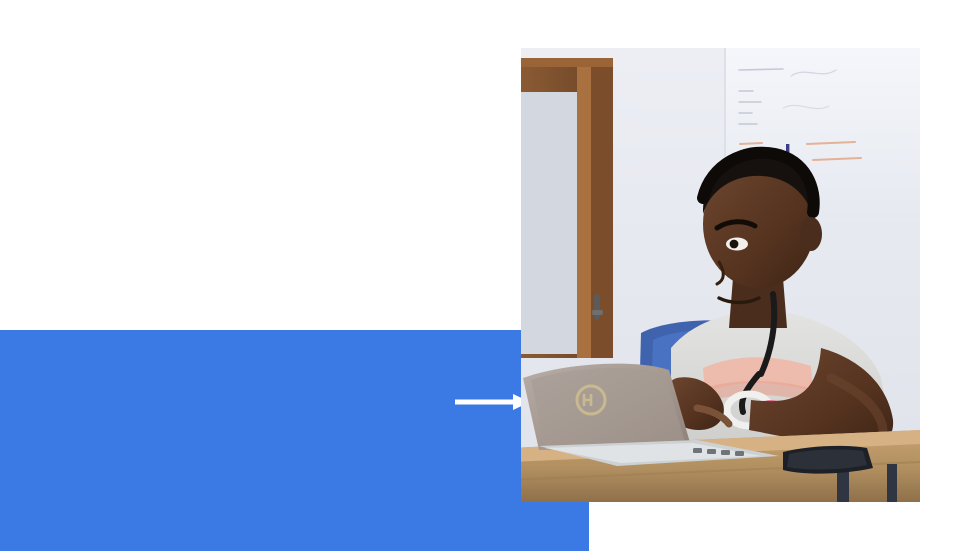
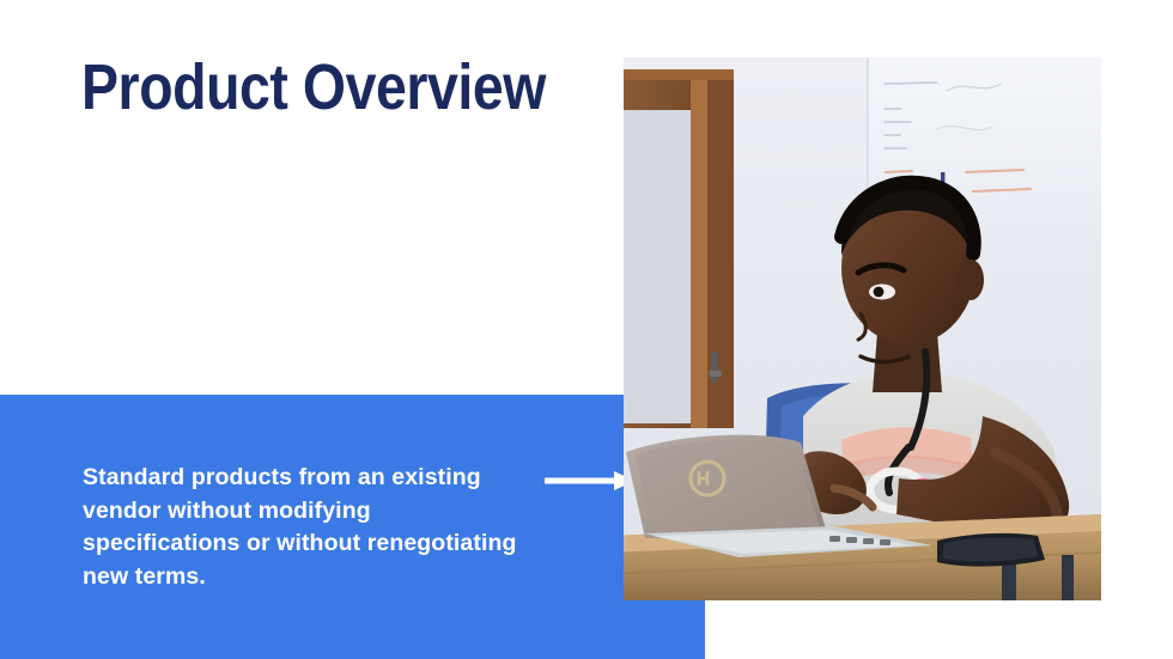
+ Product Overview
+ Standard products from an existing vendor without modifying specifications or without renegotiating new terms.
